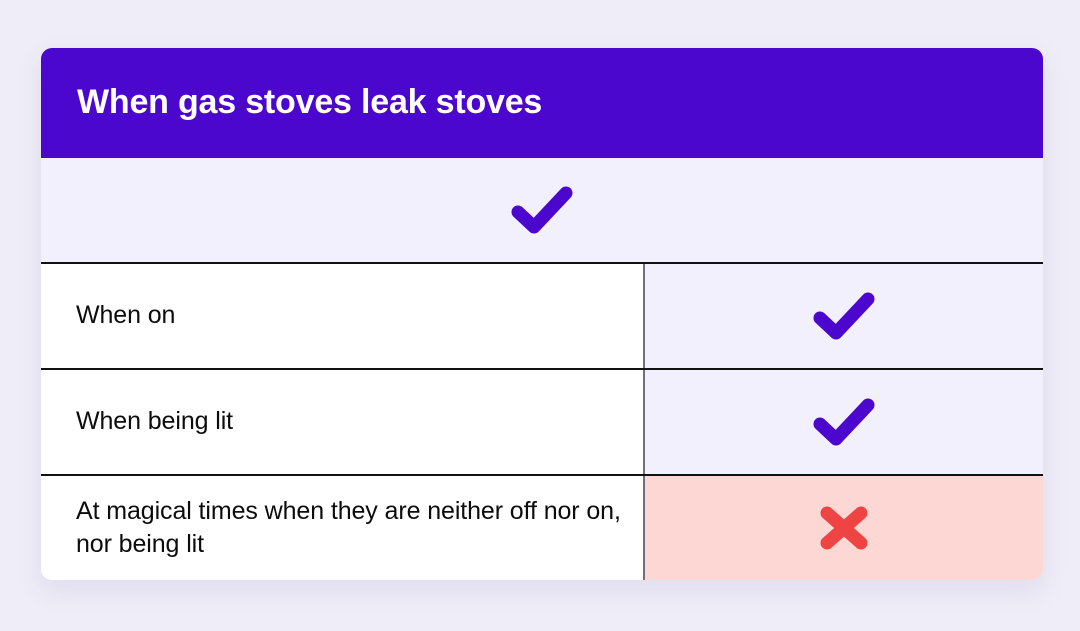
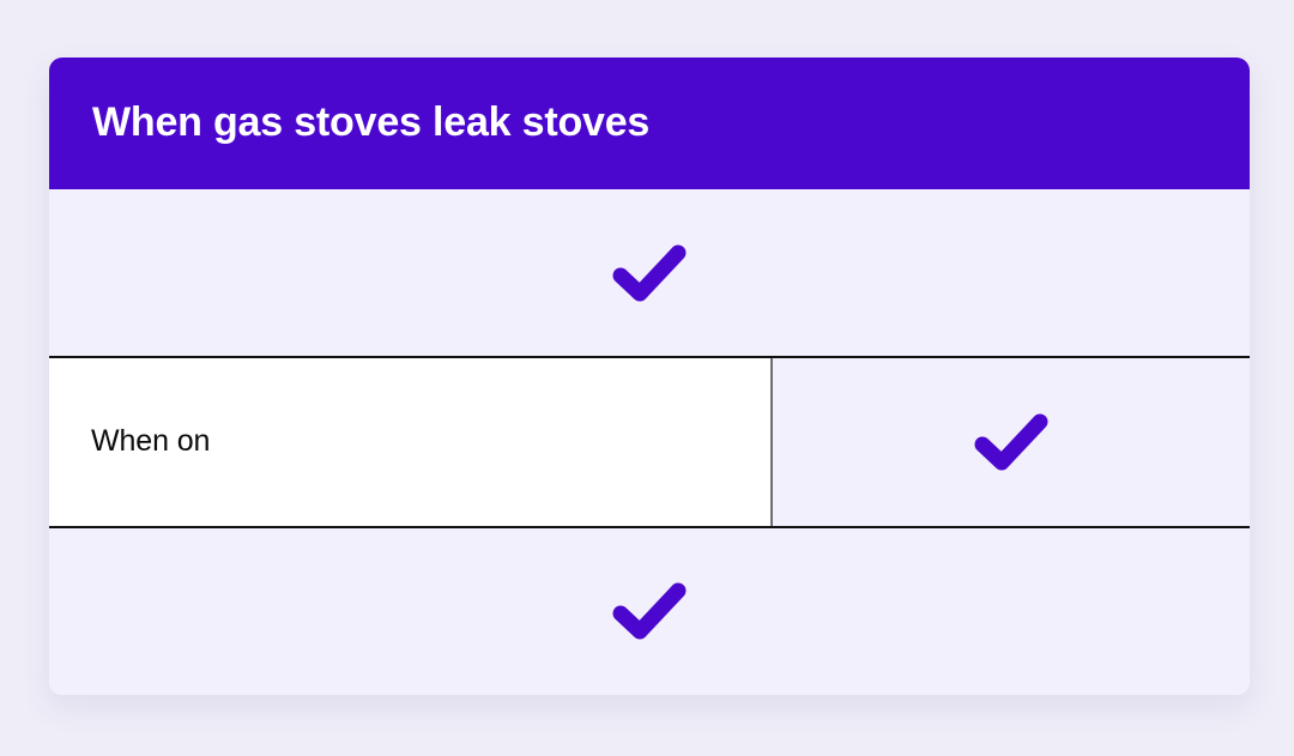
  When gas stoves leak stoves
  When on
- When being lit
- At magical times when they are neither off nor on, nor being lit
